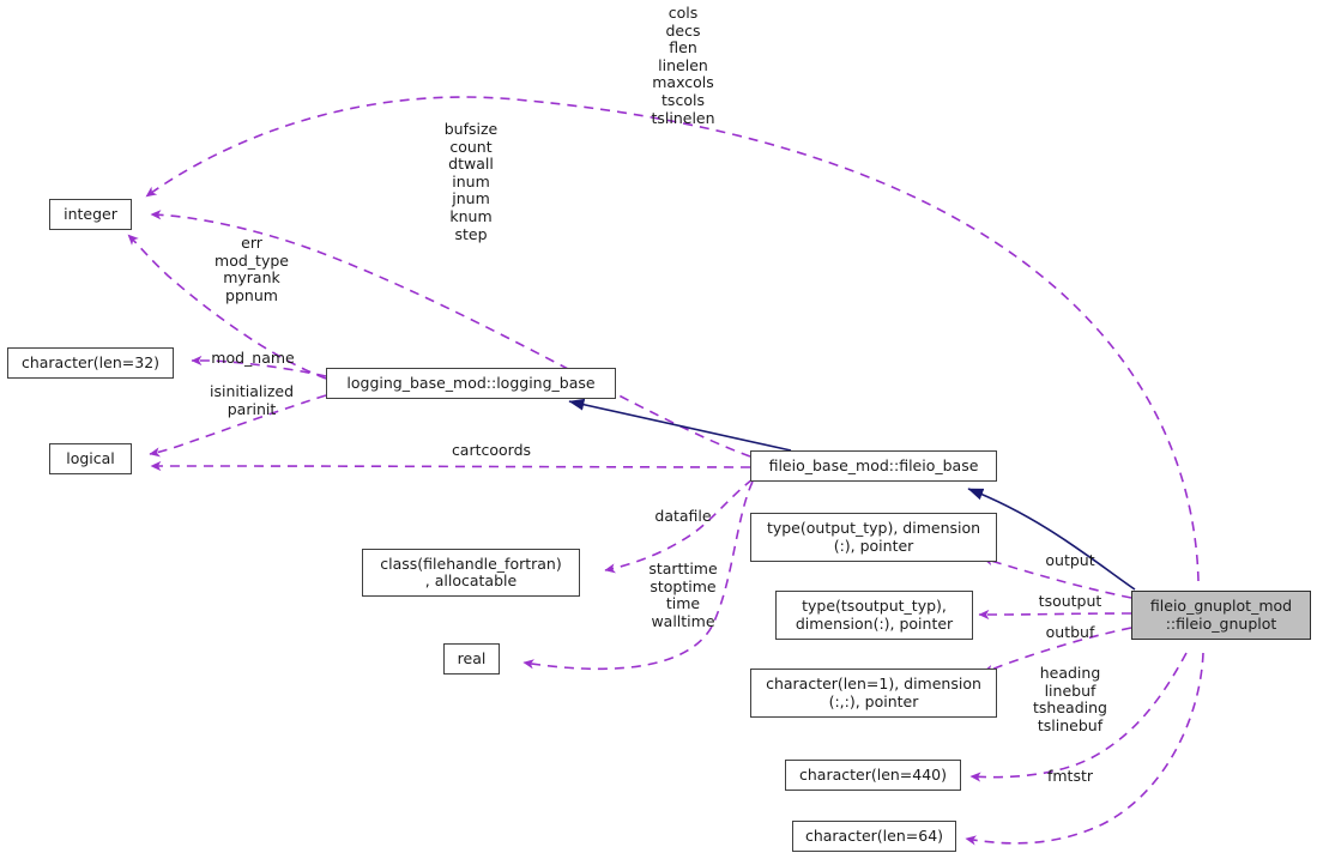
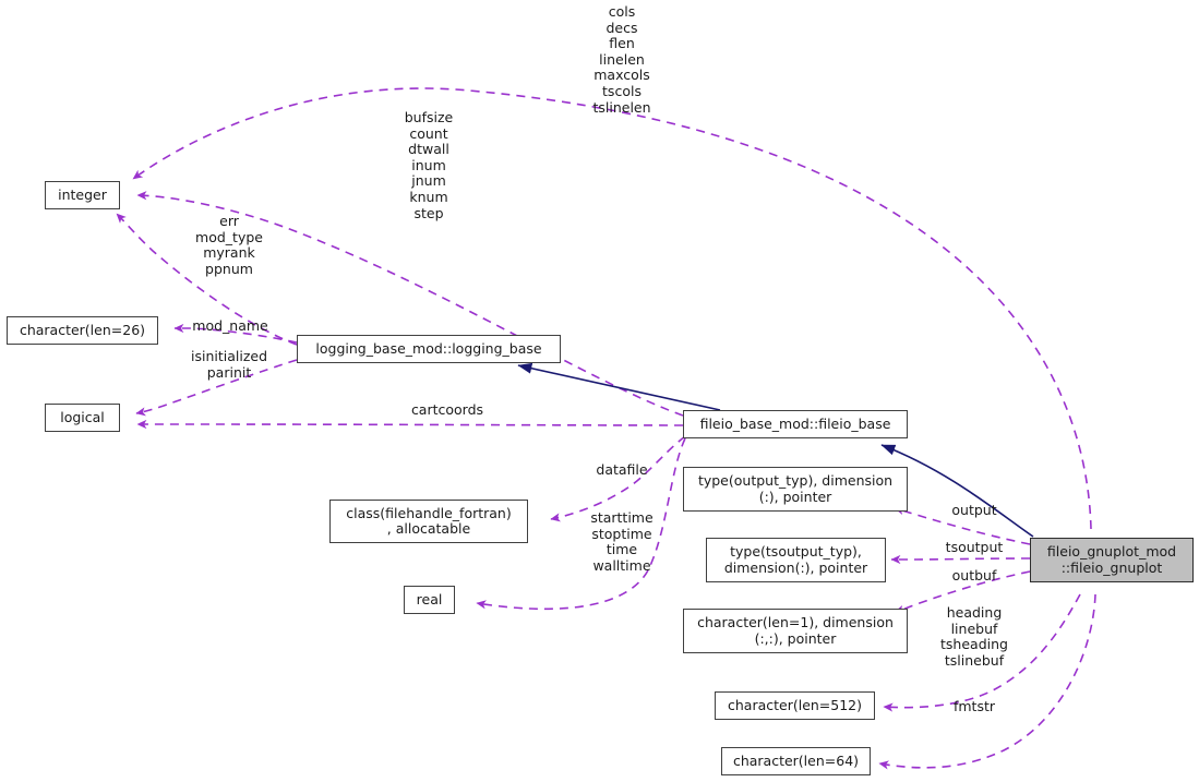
  integer
- character(len=32)
+ character(len=26)
  logical
  logging_base_mod::logging_base
  fileio_base_mod::fileio_base
  class(filehandle_fortran)
  , allocatable
  real
  type(output_typ), dimension
  (:), pointer
  type(tsoutput_typ),
  dimension(:), pointer
  character(len=1), dimension
  (:,:), pointer
- character(len=440)
+ character(len=512)
  character(len=64)
  fileio_gnuplot_mod
  ::fileio_gnuplot
  cols
  decs
  flen
  linelen
  maxcols
  tscols
  tslinelen
  bufsize
  count
  dtwall
  inum
  jnum
  knum
  step
  err
  mod_type
  myrank
  ppnum
  mod_name
  isinitialized
  parinit
  cartcoords
  datafile
  starttime
  stoptime
  time
  walltime
  output
  tsoutput
  outbuf
  heading
  linebuf
  tsheading
  tslinebuf
  fmtstr
